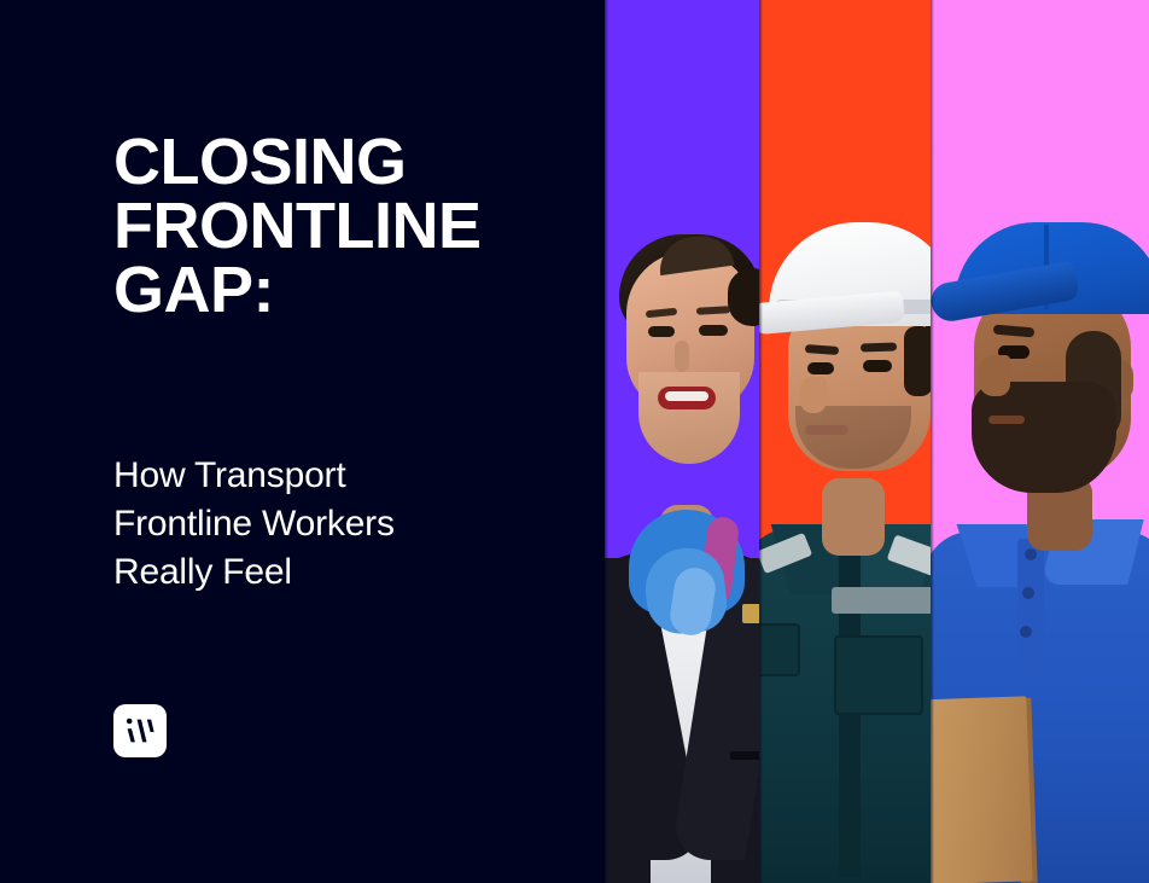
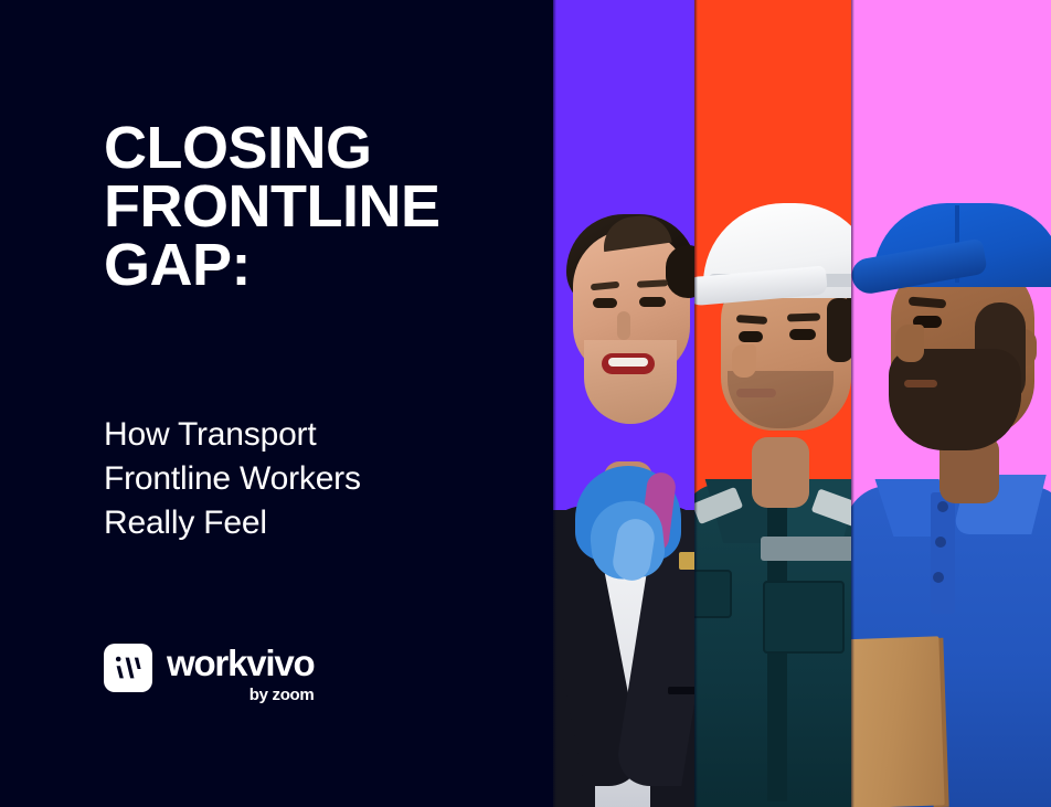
  CLOSING
  FRONTLINE
  GAP:
  How Transport
  Frontline Workers
  Really Feel
+ workvivo
+ by zoom
